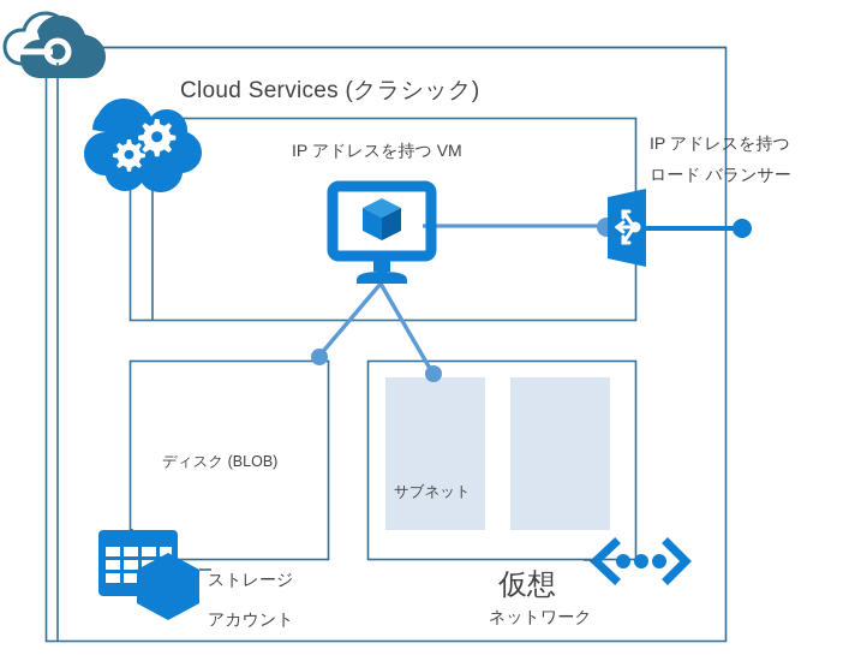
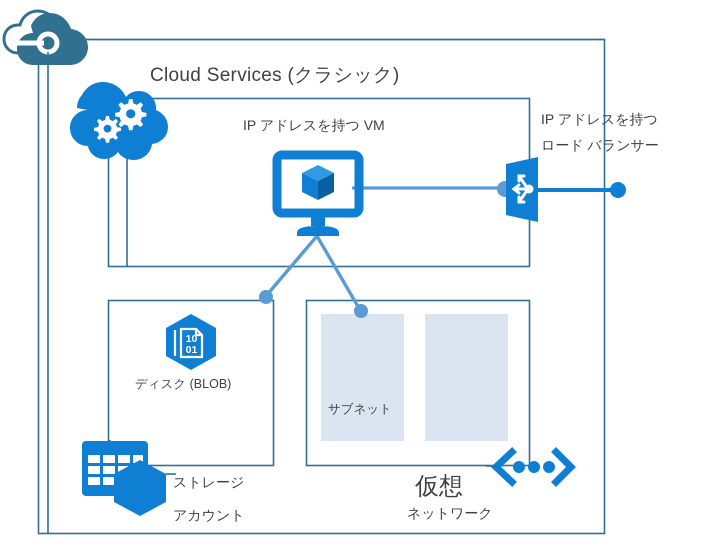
+ 10
+ 01
  Cloud Services (クラシック)
  IP アドレスを持つ VM
  IP アドレスを持つ
  ロード バランサー
  ディスク (BLOB)
  ストレージ
  アカウント
  サブネット
  仮想
  ネットワーク
